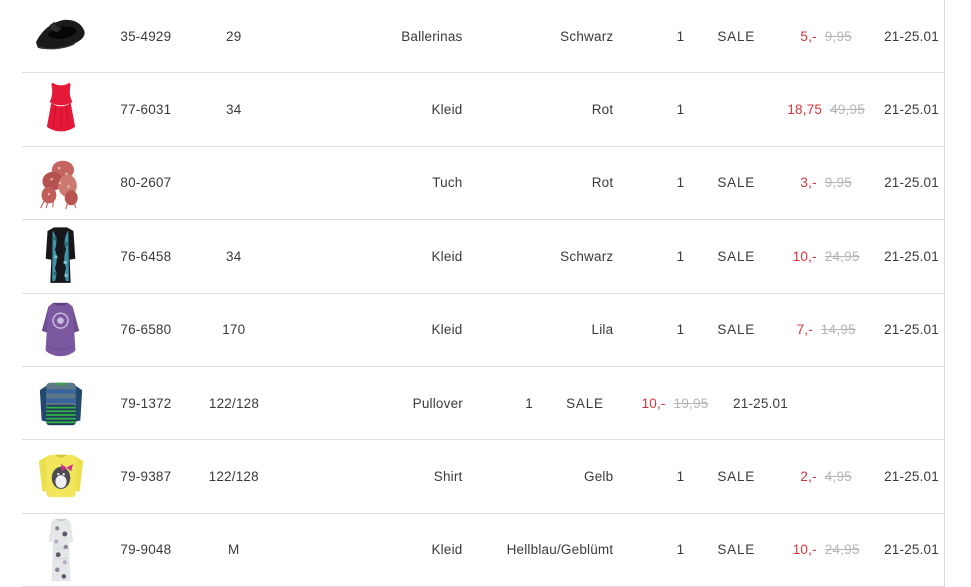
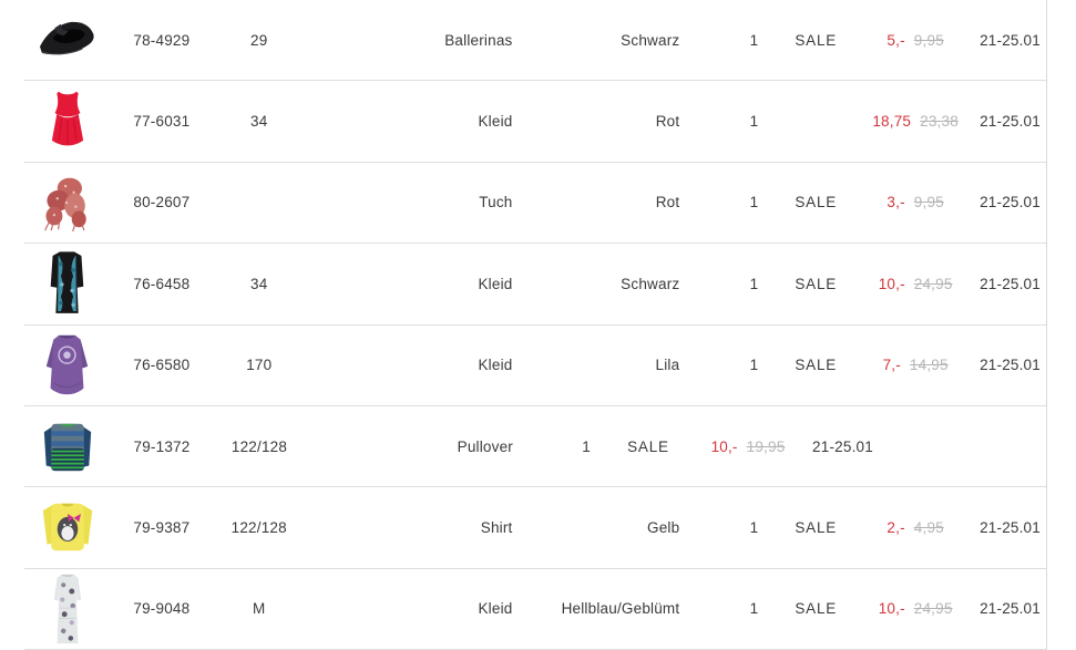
- 35-4929
+ 78-4929
  29
  Ballerinas
  Schwarz
  1
  SALE
  5,-
  9,95
  21-25.01
  77-6031
  34
  Kleid
  Rot
  1
  18,75
- 49,95
+ 23,38
  21-25.01
  80-2607
  Tuch
  Rot
  1
  SALE
  3,-
  9,95
  21-25.01
  76-6458
  34
  Kleid
  Schwarz
  1
  SALE
  10,-
  24,95
  21-25.01
  76-6580
  170
  Kleid
  Lila
  1
  SALE
  7,-
  14,95
  21-25.01
  79-1372
  122/128
  Pullover
  1
  SALE
  10,-
  19,95
  21-25.01
  79-9387
  122/128
  Shirt
  Gelb
  1
  SALE
  2,-
  4,95
  21-25.01
  79-9048
  M
  Kleid
  Hellblau/Geblümt
  1
  SALE
  10,-
  24,95
  21-25.01
